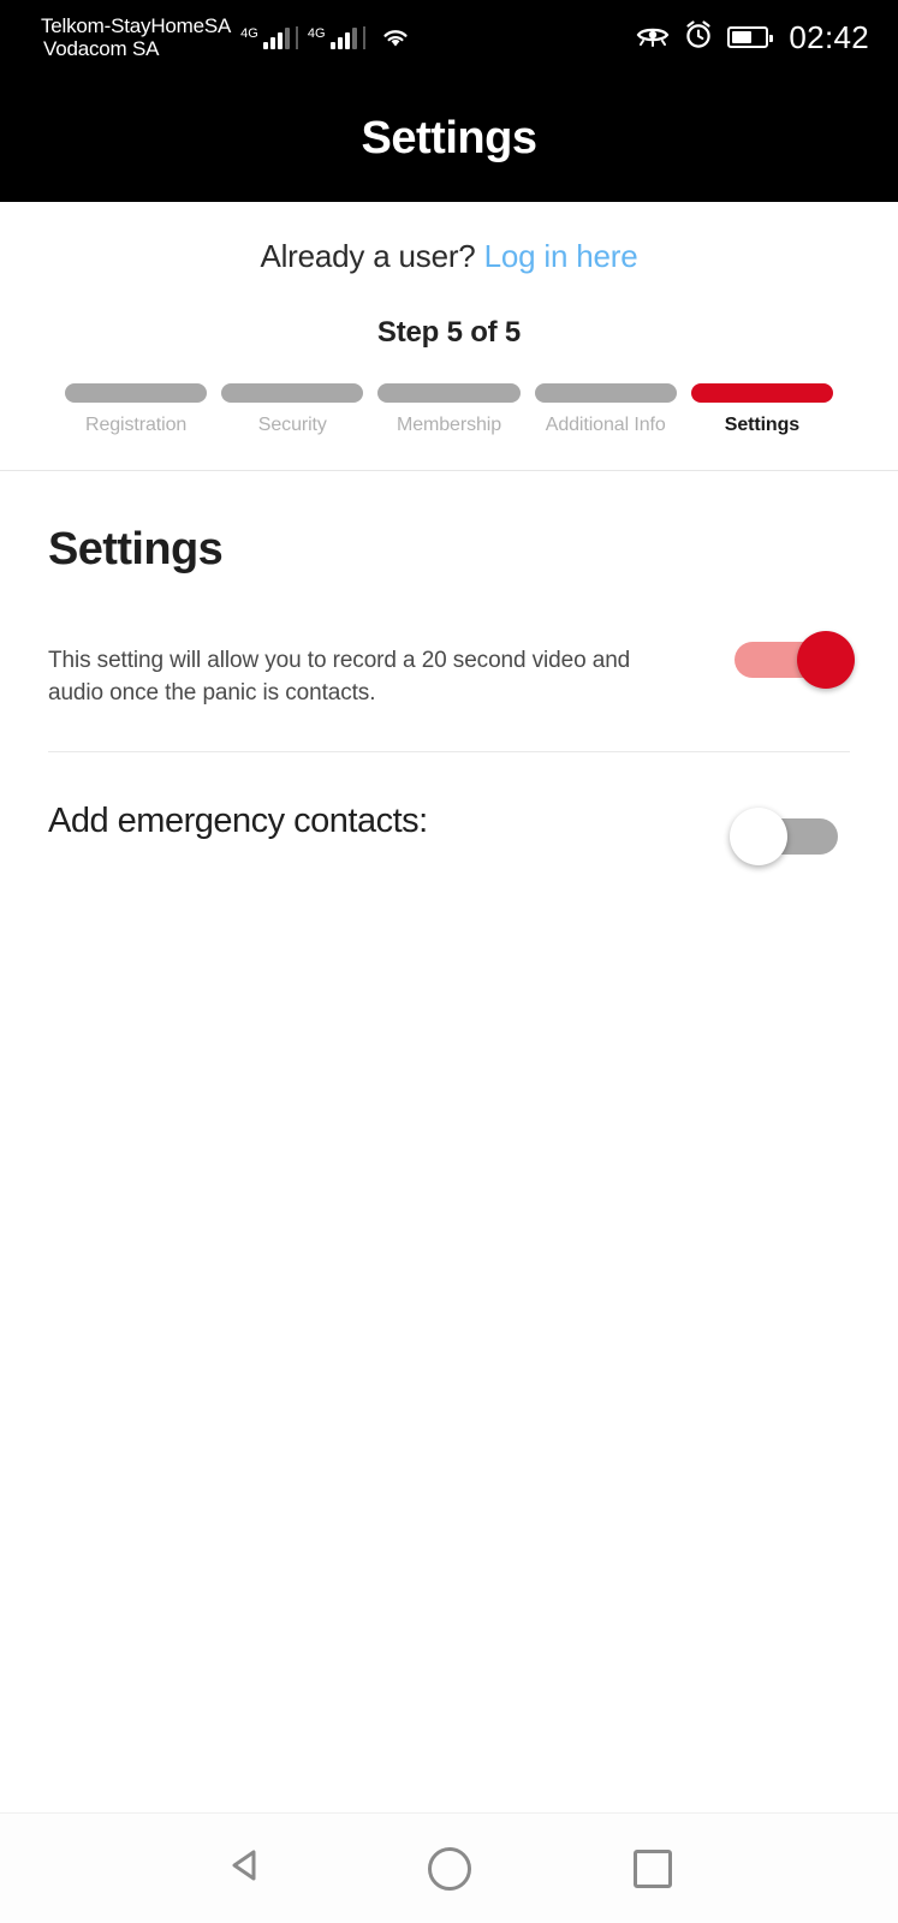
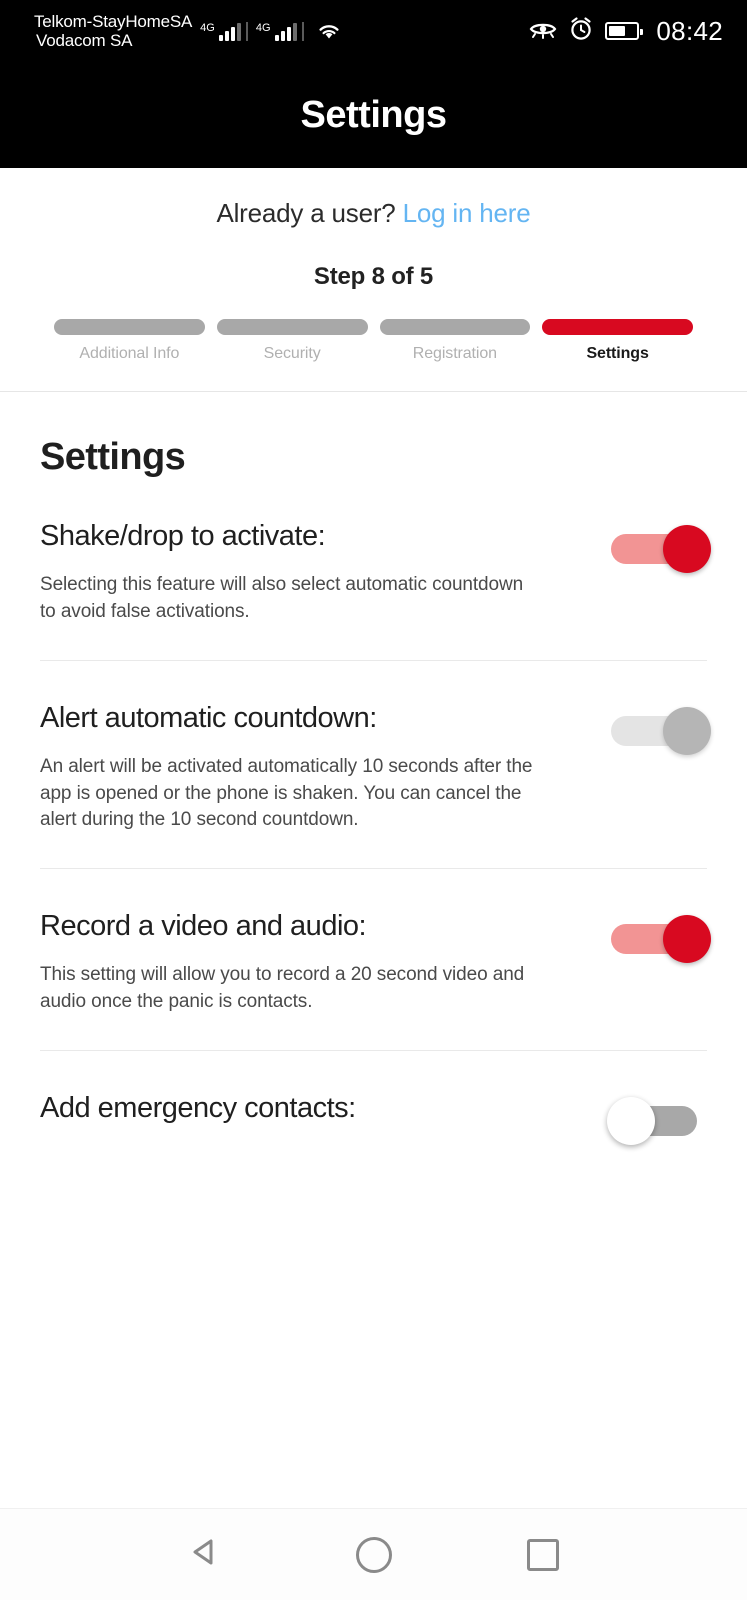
  Telkom-StayHomeSA
  Vodacom SA
  4G
  4G
- 02:42
+ 08:42
  Settings
  Already a user? Log in here
- Step 5 of 5
+ Step 8 of 5
- Registration
+ Additional Info
  Security
- Membership
- Additional Info
+ Registration
  Settings
  Settings
+ Shake/drop to activate:
+ Selecting this feature will also select automatic countdown to avoid false activations.
+ Alert automatic countdown:
+ An alert will be activated automatically 10 seconds after the app is opened or the phone is shaken. You can cancel the alert during the 10 second countdown.
+ Record a video and audio:
  This setting will allow you to record a 20 second video and audio once the panic is contacts.
  Add emergency contacts:
